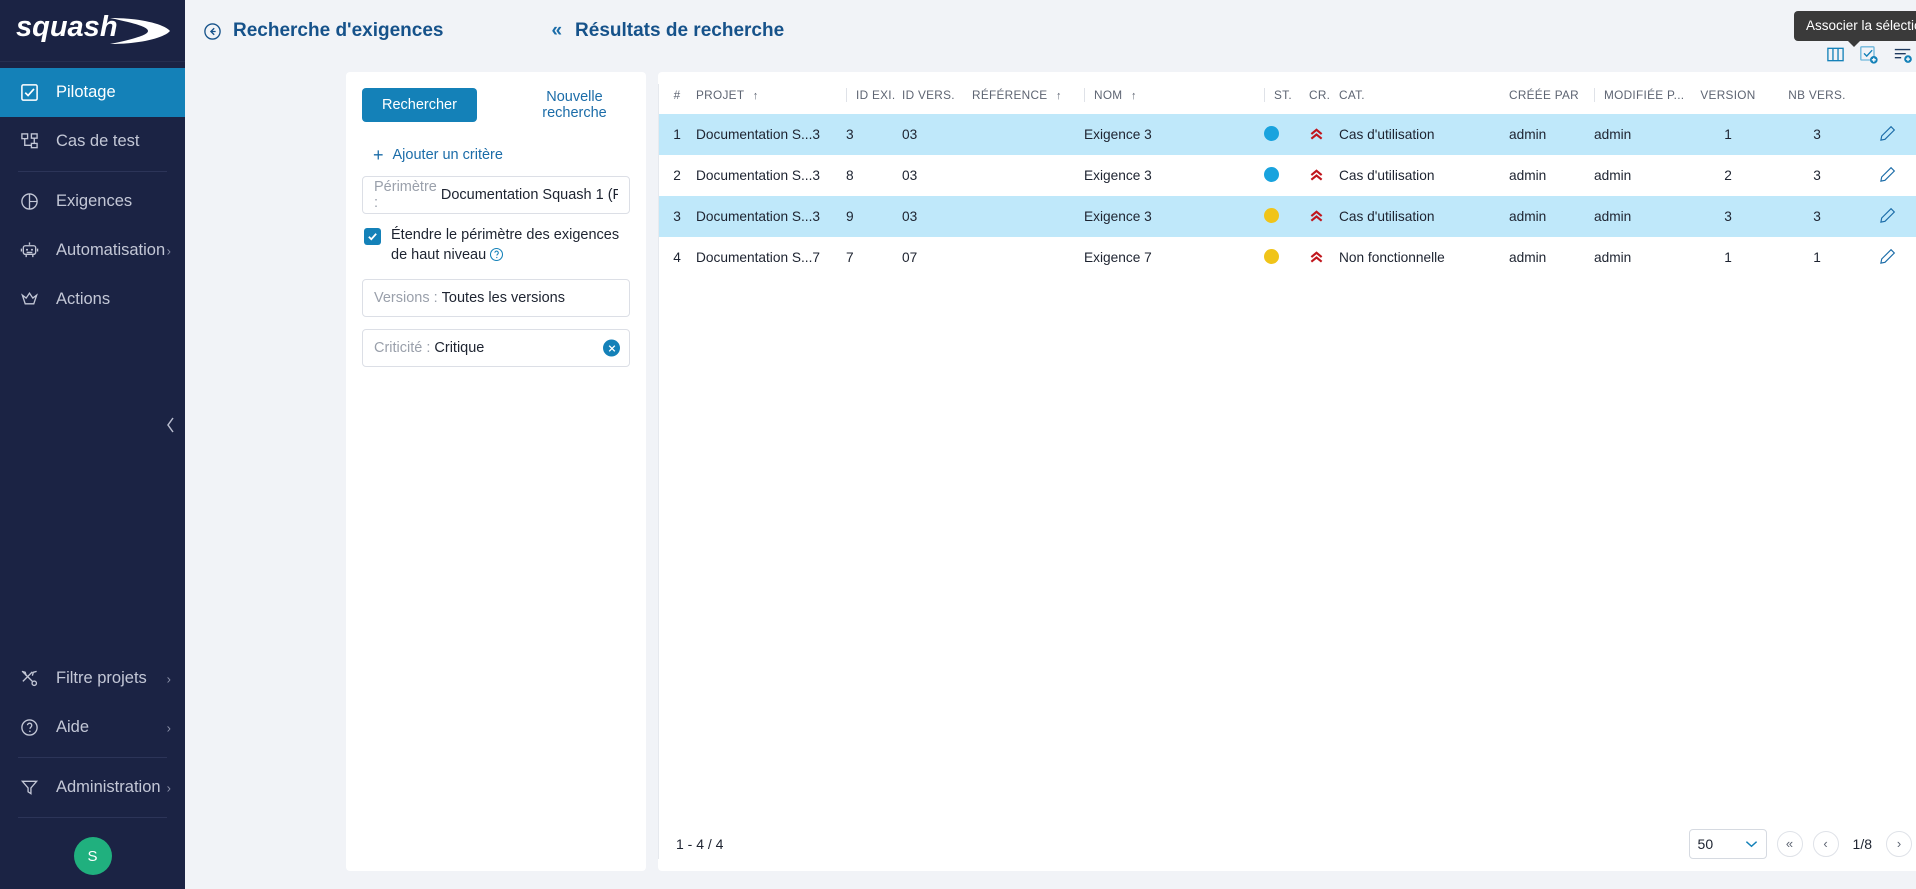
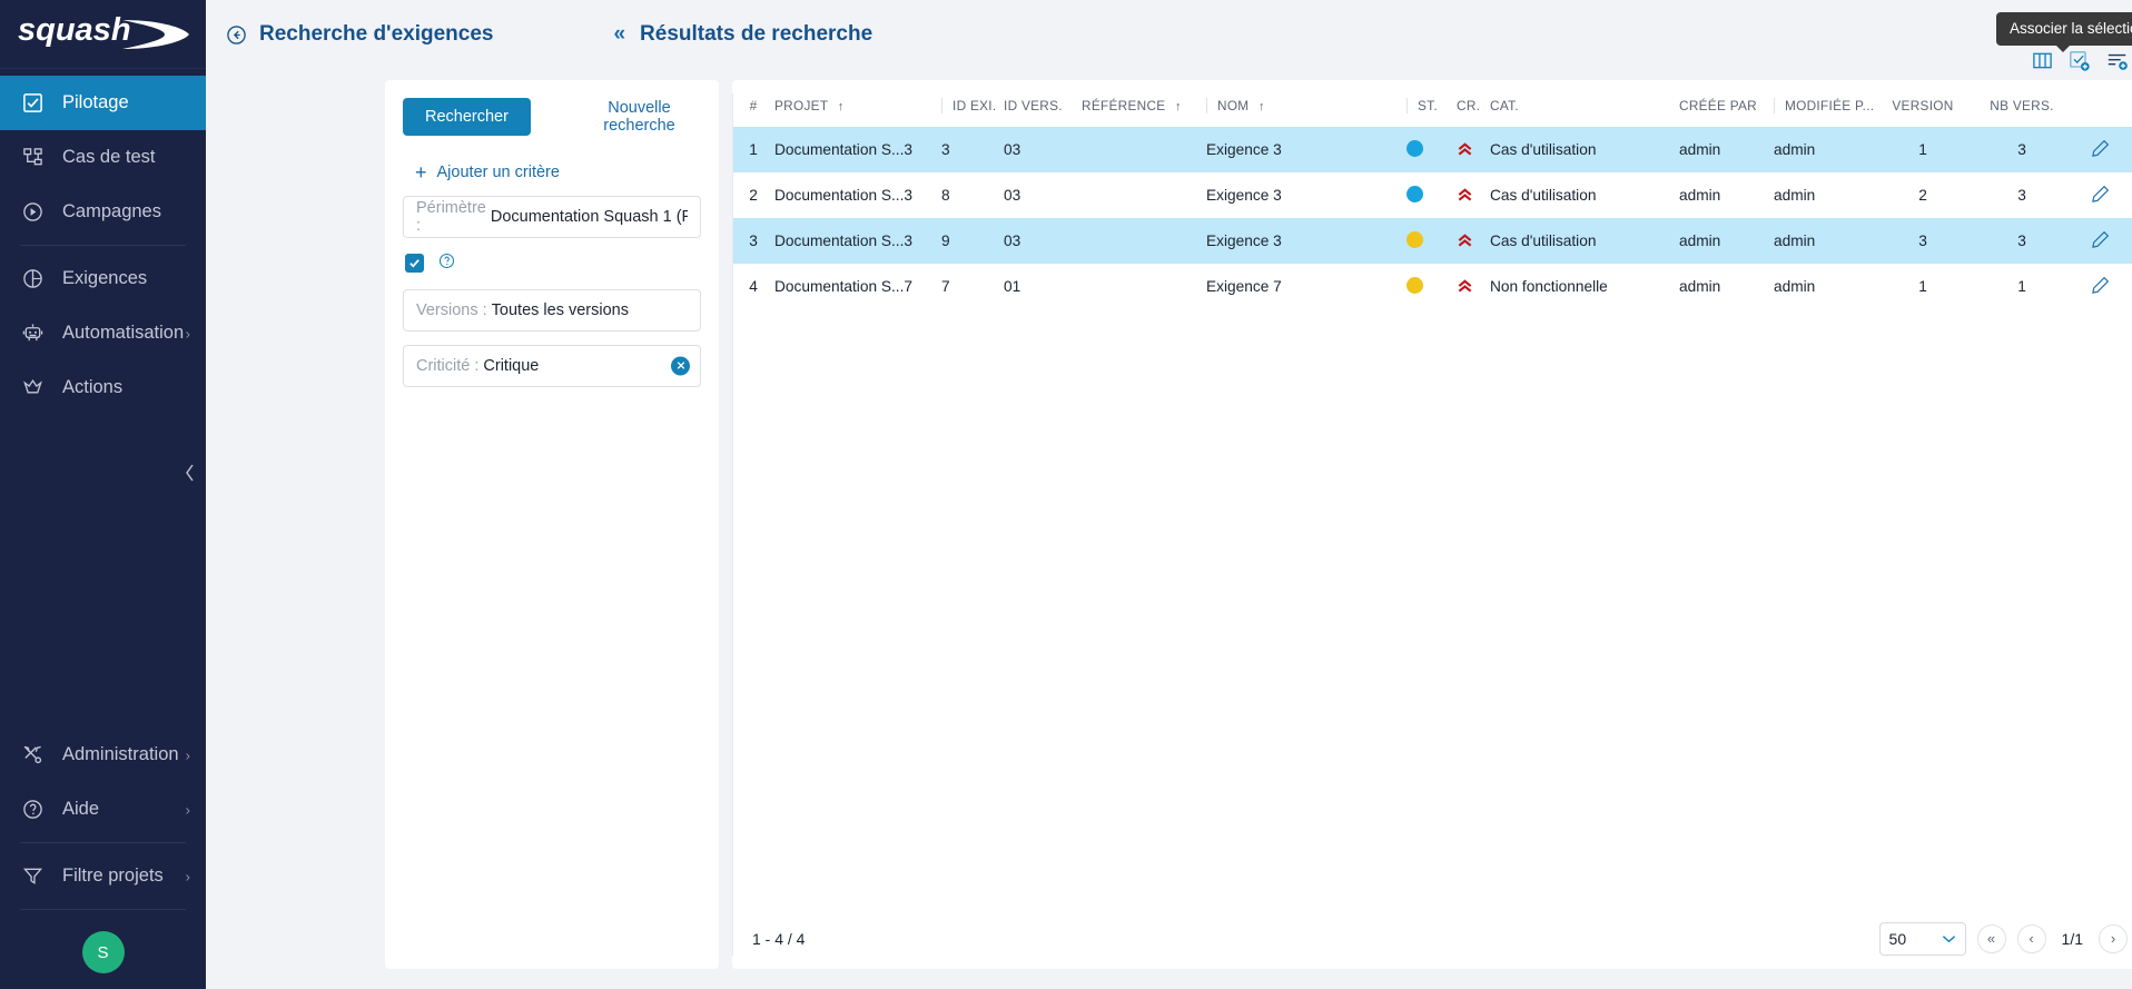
  squash
  Pilotage
  Cas de test
+ Campagnes
  Exigences
  Automatisation
  ›
  Actions
- Filtre projets
+ Administration
  ›
  Aide
  ›
- Administration
+ Filtre projets
  ›
  S
  Recherche d'exigences
  «
  Résultats de recherche
  Associer la sélecti
  Rechercher
  Nouvelle recherche
  +
  Ajouter un critère
  Périmètre :
  Documentation Squash 1 (F
- Étendre le périmètre des exigences de haut niveau
  Versions :
  Toutes les versions
  Criticité :
  Critique
  #	PROJET ↑	ID EXI.	ID VERS.	RÉFÉRENCE ↑	NOM ↑		ST.	CR.	CAT.	CRÉÉE PAR	MODIFIÉE P...	VERSION	NB VERS.
  1	Documentation S...3	3	03		Exigence 3				Cas d'utilisation	admin	admin	1	3
  2	Documentation S...3	8	03		Exigence 3				Cas d'utilisation	admin	admin	2	3
  3	Documentation S...3	9	03		Exigence 3				Cas d'utilisation	admin	admin	3	3
- 4	Documentation S...7	7	07		Exigence 7				Non fonctionnelle	admin	admin	1	1
+ 4	Documentation S...7	7	01		Exigence 7				Non fonctionnelle	admin	admin	1	1
  1 - 4 / 4
  50
  «
  ‹
- 1/8
+ 1/1
  ›
